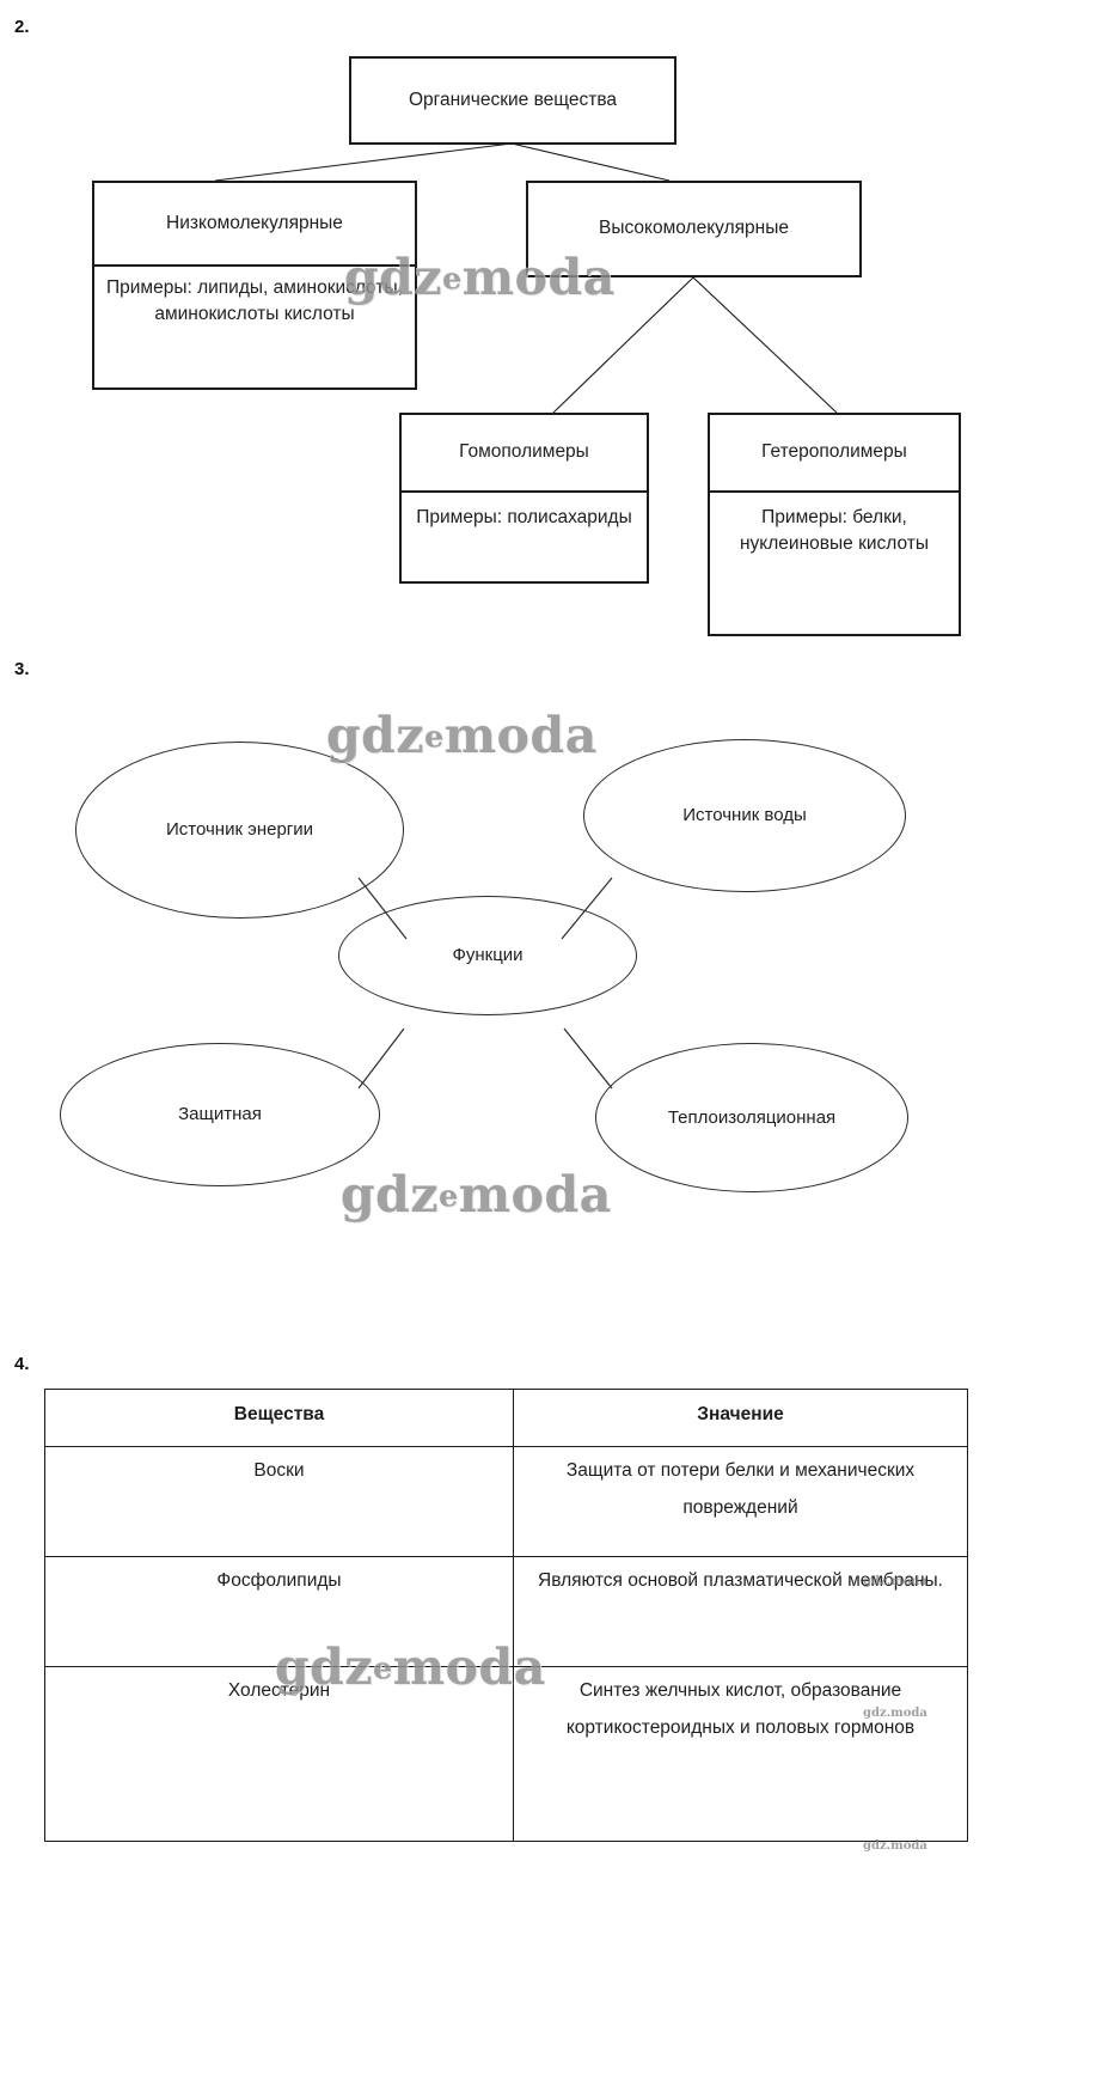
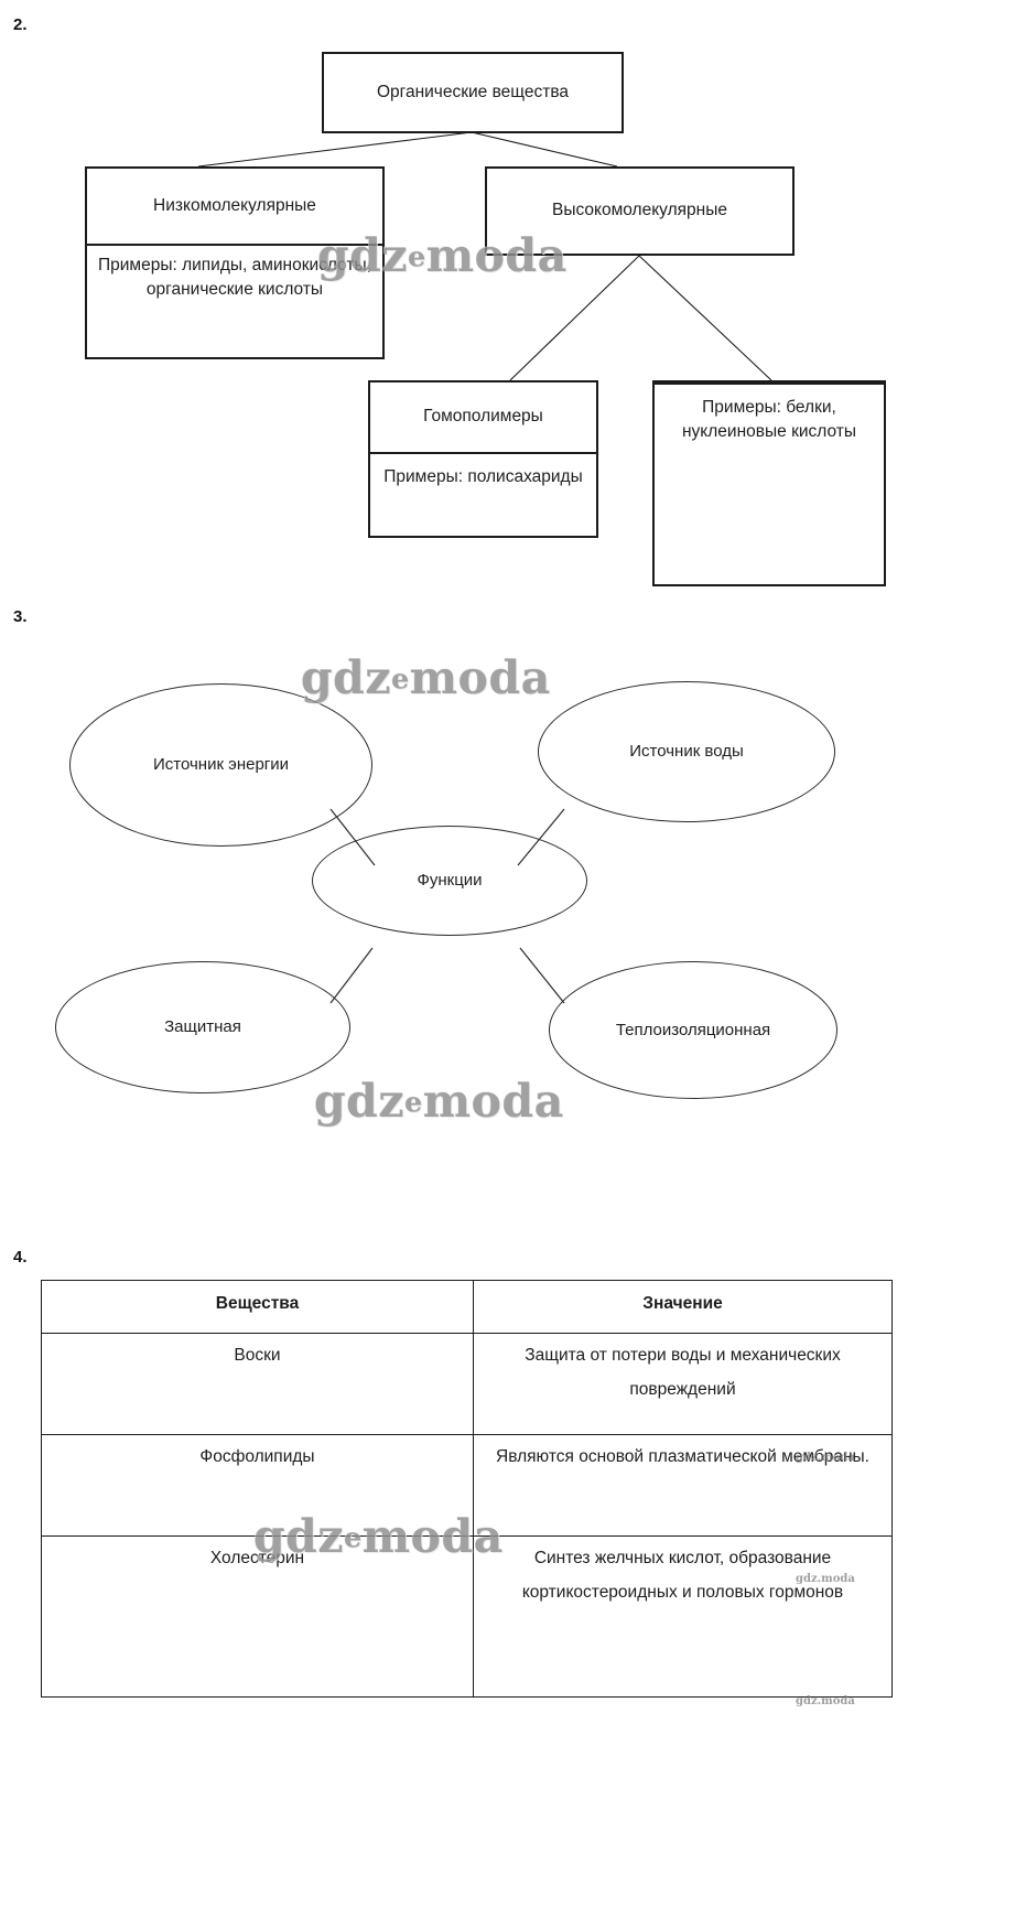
  2.
  Органические вещества
  Низкомолекулярные
- Примеры: липиды, аминокислоты, аминокислоты кислоты
+ Примеры: липиды, аминокислоты, органические кислоты
  Высокомолекулярные
  Гомополимеры
  Примеры: полисахариды
- Гетерополимеры
  Примеры: белки, нуклеиновые кислоты
  gdzemoda
  3.
  Источник энергии
  Источник воды
  Функции
  Защитная
  Теплоизоляционная
  gdzemoda
  gdzemoda
  4.
  Вещества	Значение
- Воски	Защита от потери белки и механических повреждений
+ Воски	Защита от потери воды и механических повреждений
  Фосфолипиды	Являются основой плазматической мембраны.
  Холестерин	Синтез желчных кислот, образование кортикостероидных и половых гормонов
  gdz.moda
  gdz.moda
  gdz.moda
  gdzemoda
